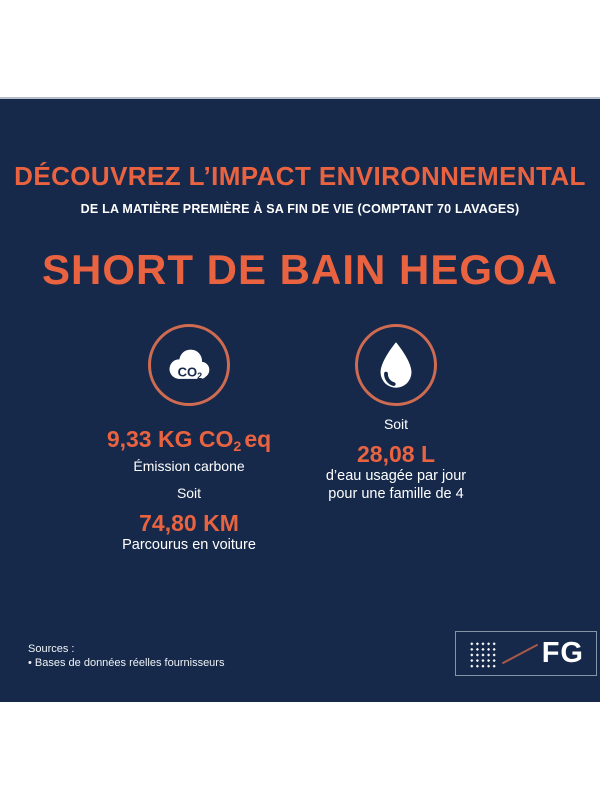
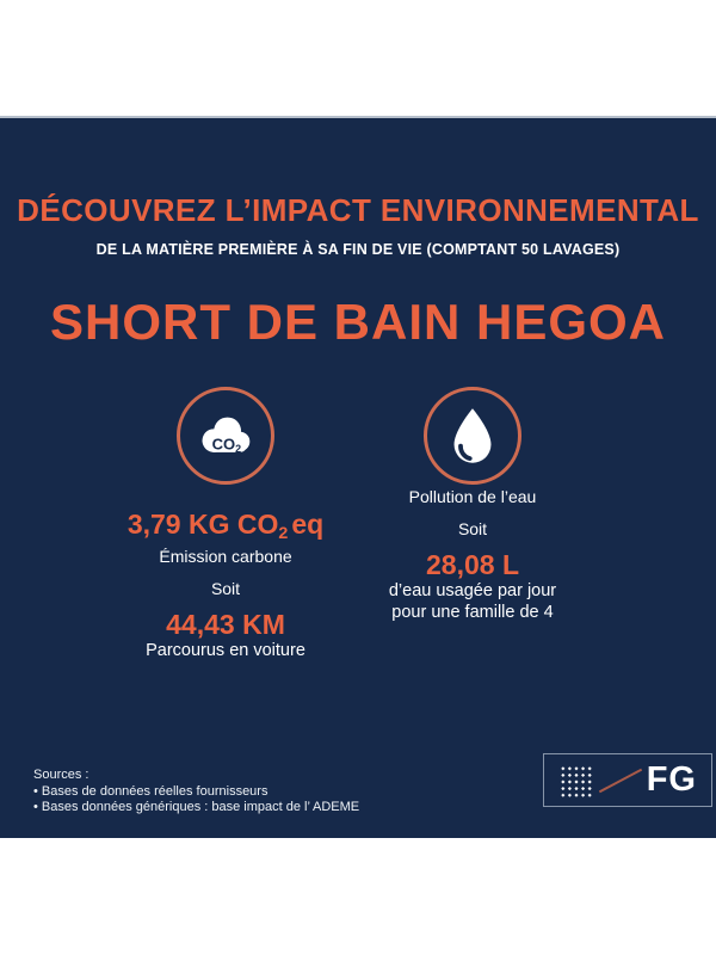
  DÉCOUVREZ L’IMPACT ENVIRONNEMENTAL
- DE LA MATIÈRE PREMIÈRE À SA FIN DE VIE (COMPTANT 70 LAVAGES)
+ DE LA MATIÈRE PREMIÈRE À SA FIN DE VIE (COMPTANT 50 LAVAGES)
  SHORT DE BAIN HEGOA
  CO2
- 9,33 KG CO2eq
+ 3,79 KG CO2eq
  Émission carbone
  Soit
- 74,80 KM
+ 44,43 KM
  Parcourus en voiture
+ Pollution de l’eau
  Soit
  28,08 L
  d’eau usagée par jour
  pour une famille de 4
  Sources :
  • Bases de données réelles fournisseurs
+ • Bases données génériques : base impact de l’ ADEME
  FG
